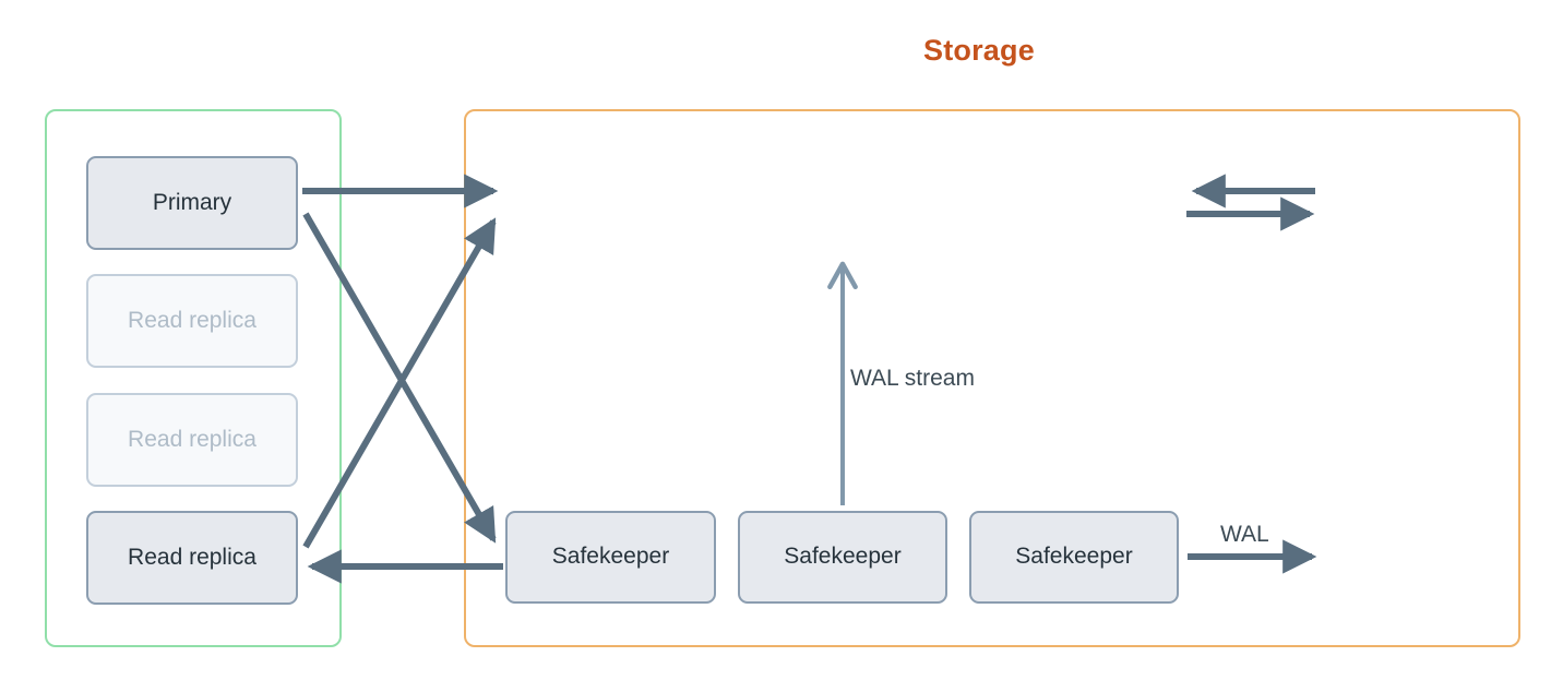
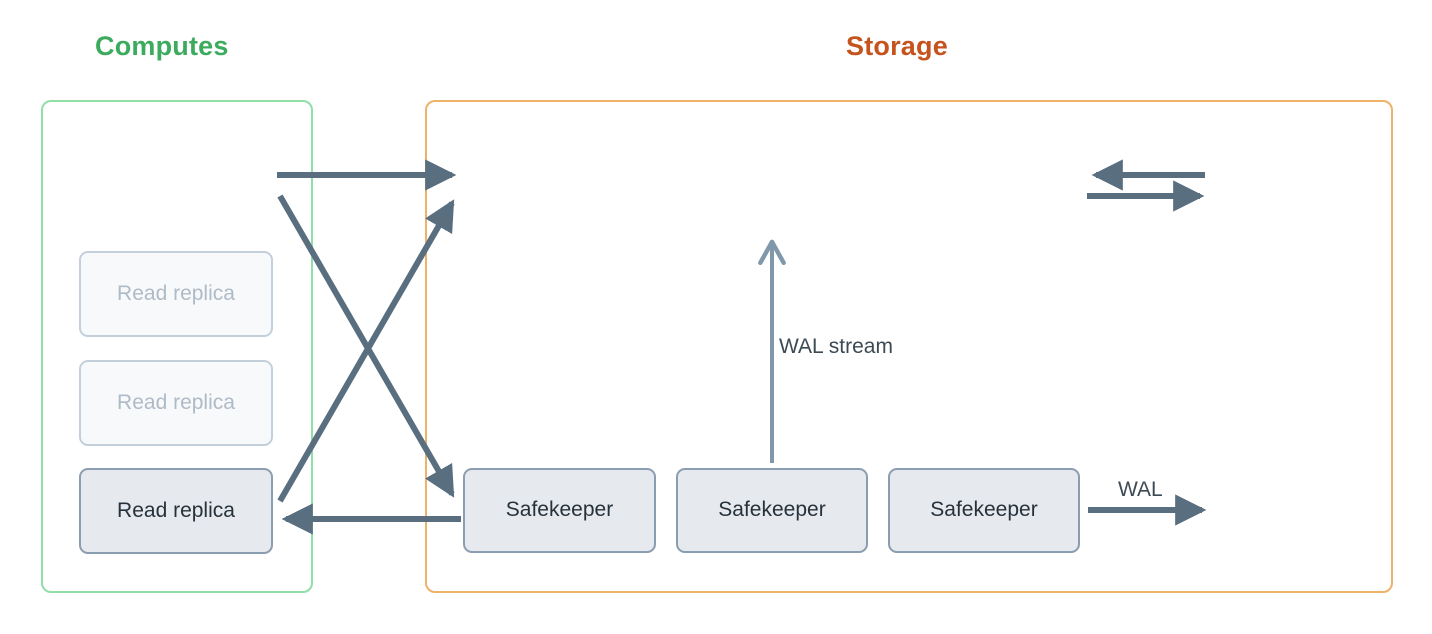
+ Computes
  Storage
  WAL stream
  WAL
- Primary
  Read replica
  Read replica
  Read replica
  Safekeeper
  Safekeeper
  Safekeeper
